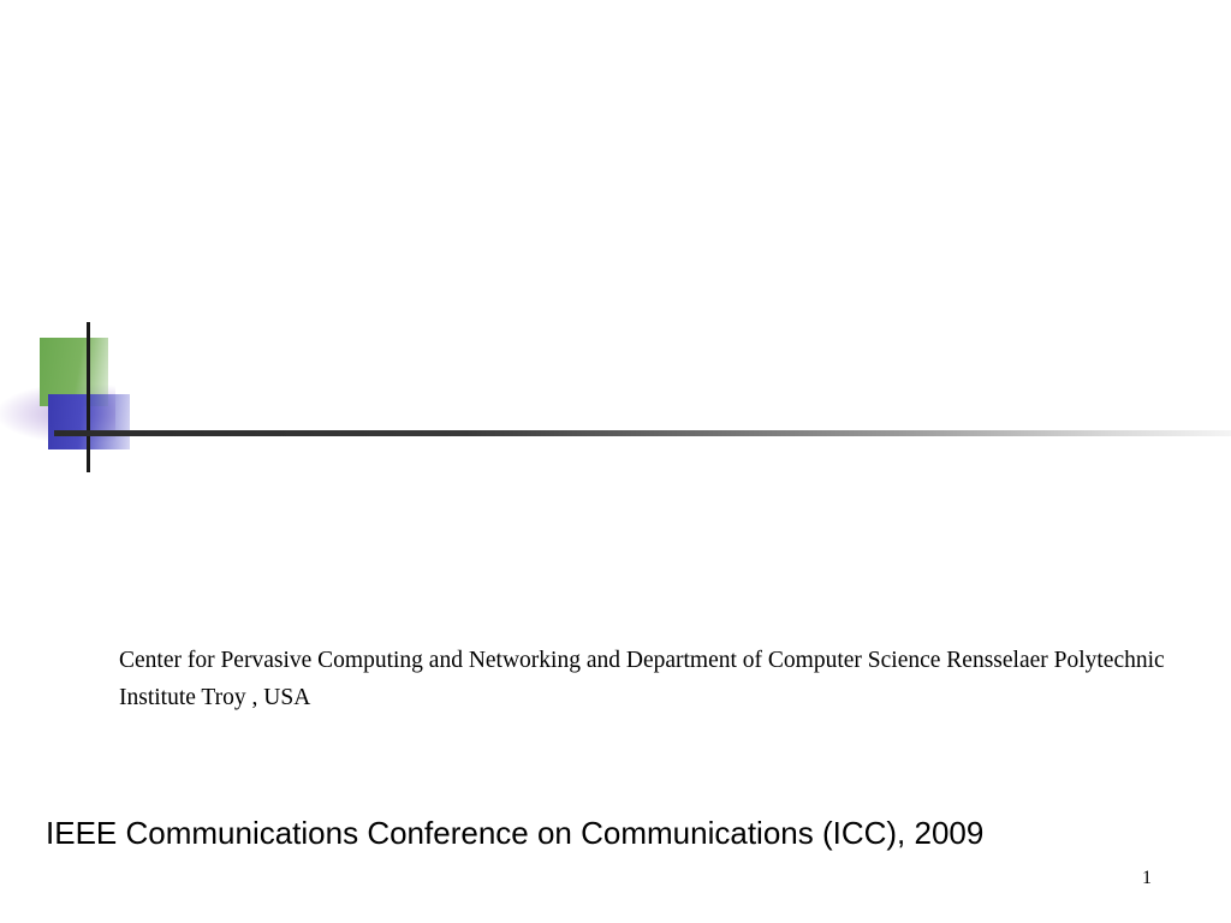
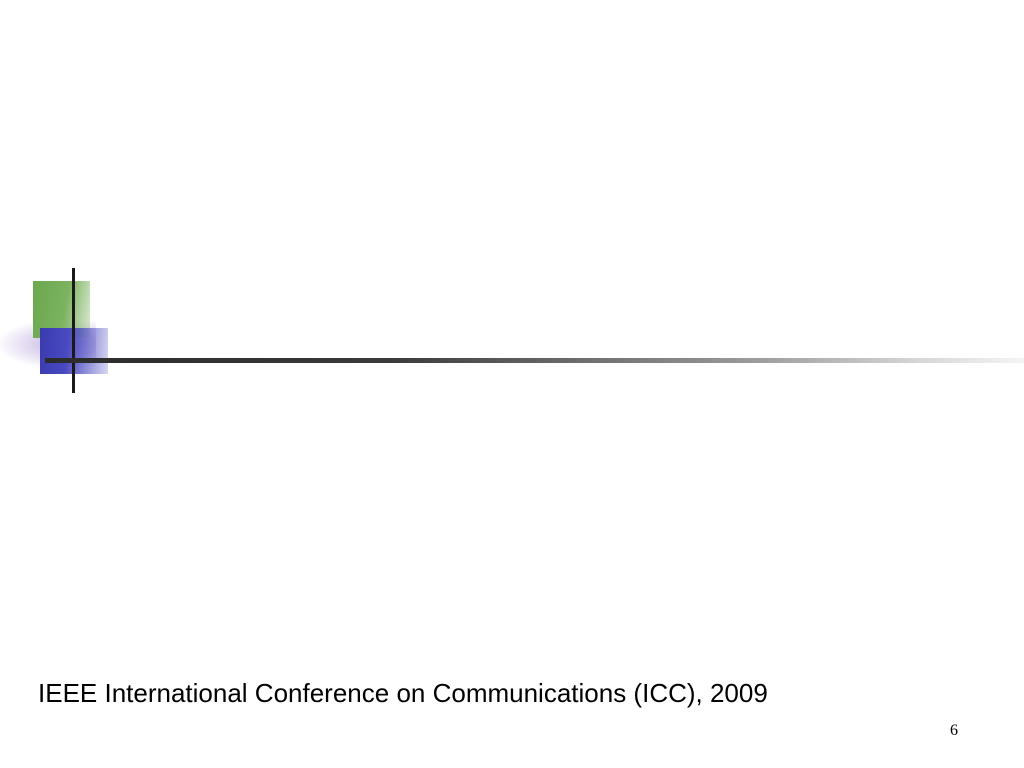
- Center for Pervasive Computing and Networking and Department of Computer Science Rensselaer Polytechnic Institute Troy , USA
- IEEE Communications Conference on Communications (ICC), 2009
+ IEEE International Conference on Communications (ICC), 2009
- 1
+ 6
